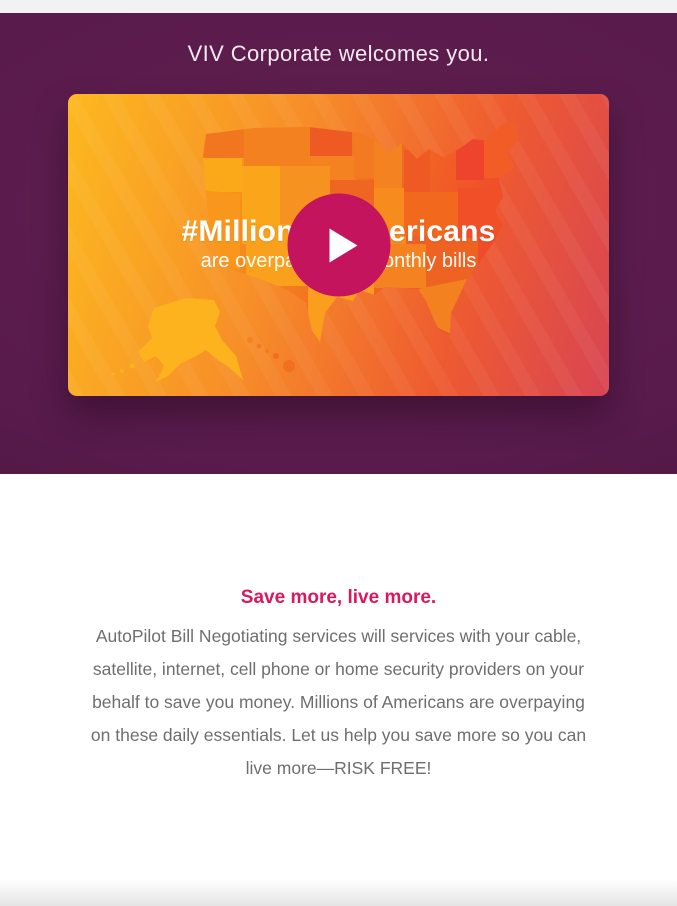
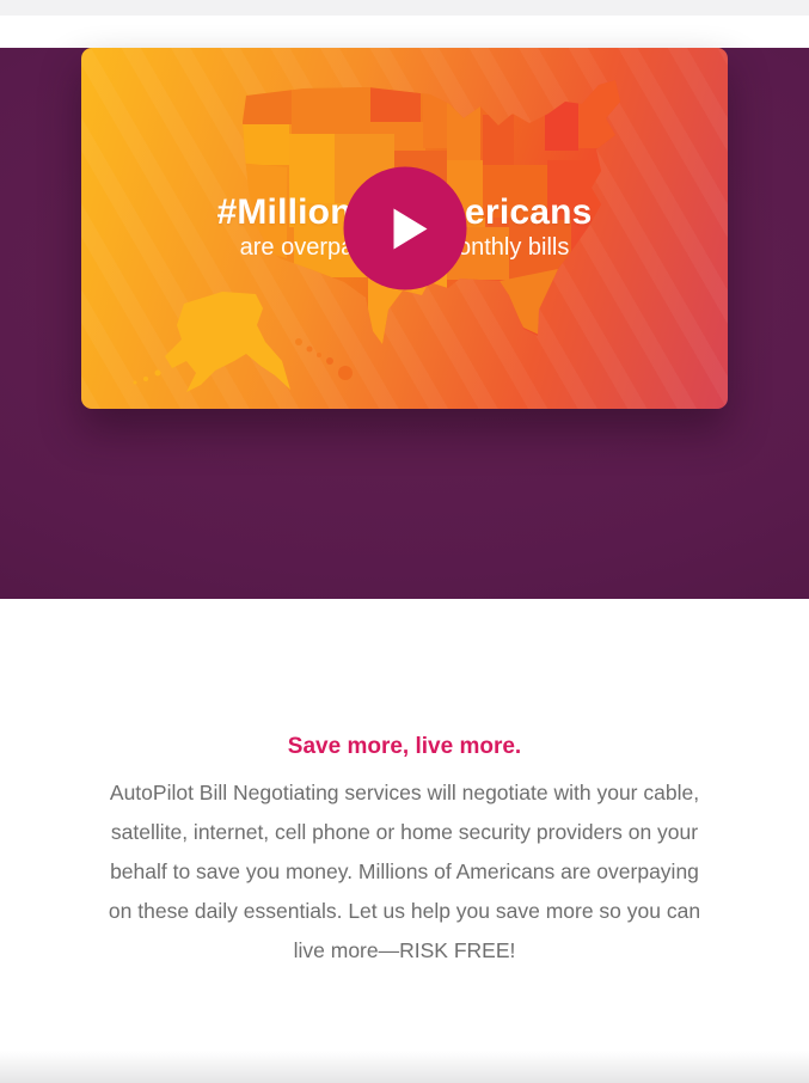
- VIV Corporate welcomes you.
  #Millionericans
  are overponthly bills
  Save more, live more.
- AutoPilot Bill Negotiating services will services with your cable, satellite, internet, cell phone or home security providers on your behalf to save you money. Millions of Americans are overpaying on these daily essentials. Let us help you save more so you can live more—RISK FREE!
+ AutoPilot Bill Negotiating services will negotiate with your cable, satellite, internet, cell phone or home security providers on your behalf to save you money. Millions of Americans are overpaying on these daily essentials. Let us help you save more so you can live more—RISK FREE!
